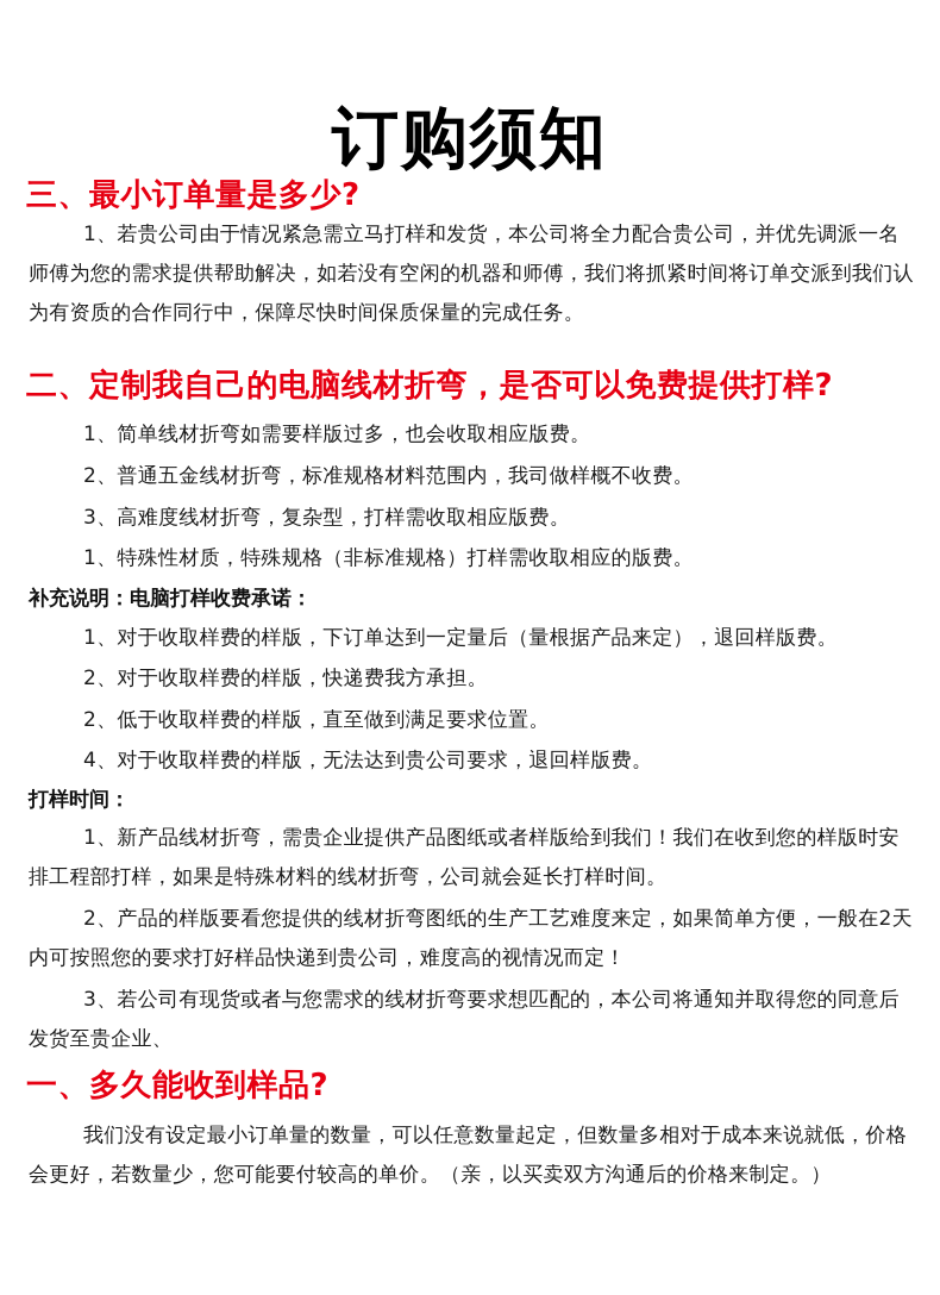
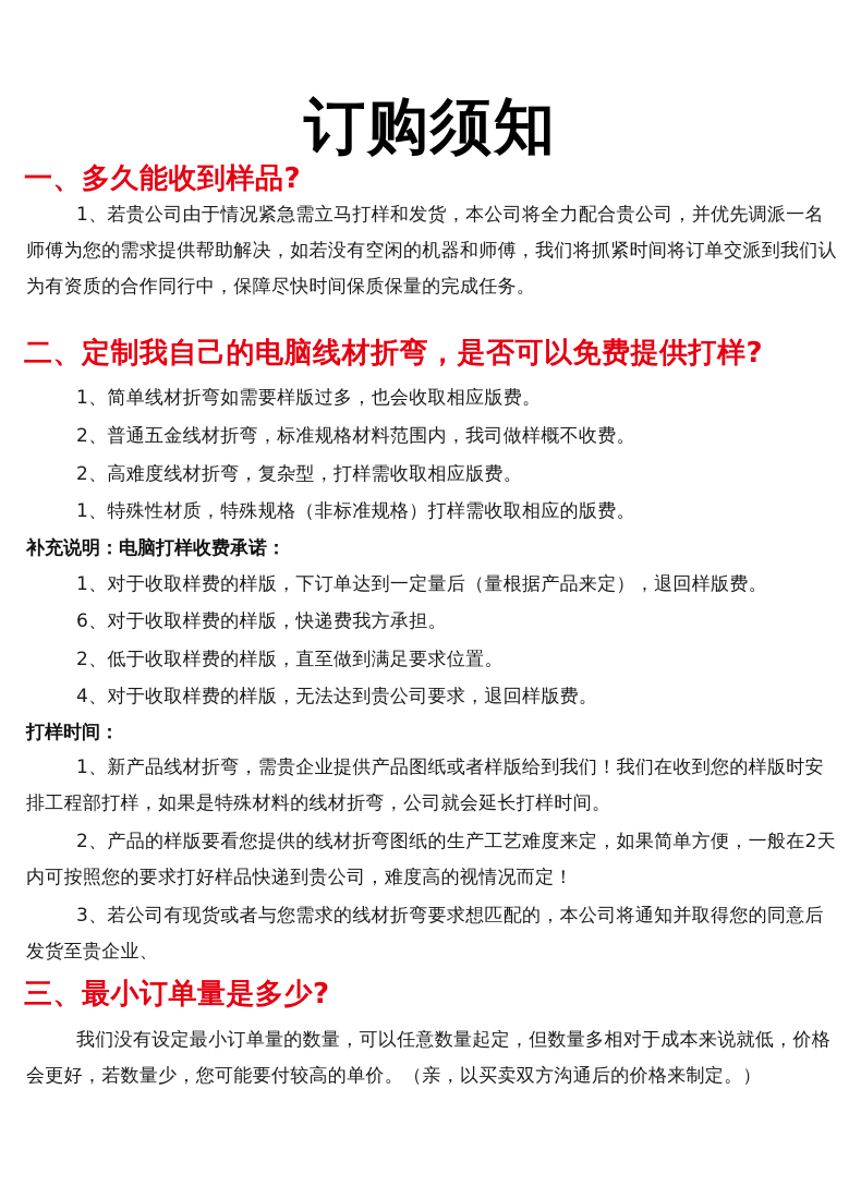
  订购须知
- 三、最小订单量是多少?
+ 一、多久能收到样品?
  1、若贵公司由于情况紧急需立马打样和发货，本公司将全力配合贵公司，并优先调派一名师傅为您的需求提供帮助解决，如若没有空闲的机器和师傅，我们将抓紧时间将订单交派到我们认为有资质的合作同行中，保障尽快时间保质保量的完成任务。
  二、定制我自己的电脑线材折弯，是否可以免费提供打样?
  1、简单线材折弯如需要样版过多，也会收取相应版费。
  2、普通五金线材折弯，标准规格材料范围内，我司做样概不收费。
- 3、高难度线材折弯，复杂型，打样需收取相应版费。
+ 2、高难度线材折弯，复杂型，打样需收取相应版费。
  1、特殊性材质，特殊规格（非标准规格）打样需收取相应的版费。
  补充说明：电脑打样收费承诺：
  1、对于收取样费的样版，下订单达到一定量后（量根据产品来定），退回样版费。
- 2、对于收取样费的样版，快递费我方承担。
+ 6、对于收取样费的样版，快递费我方承担。
  2、低于收取样费的样版，直至做到满足要求位置。
  4、对于收取样费的样版，无法达到贵公司要求，退回样版费。
  打样时间：
  1、新产品线材折弯，需贵企业提供产品图纸或者样版给到我们！我们在收到您的样版时安排工程部打样，如果是特殊材料的线材折弯，公司就会延长打样时间。
  2、产品的样版要看您提供的线材折弯图纸的生产工艺难度来定，如果简单方便，一般在2天内可按照您的要求打好样品快递到贵公司，难度高的视情况而定！
  3、若公司有现货或者与您需求的线材折弯要求想匹配的，本公司将通知并取得您的同意后发货至贵企业、
- 一、多久能收到样品?
+ 三、最小订单量是多少?
  我们没有设定最小订单量的数量，可以任意数量起定，但数量多相对于成本来说就低，价格会更好，若数量少，您可能要付较高的单价。（亲，以买卖双方沟通后的价格来制定。）
